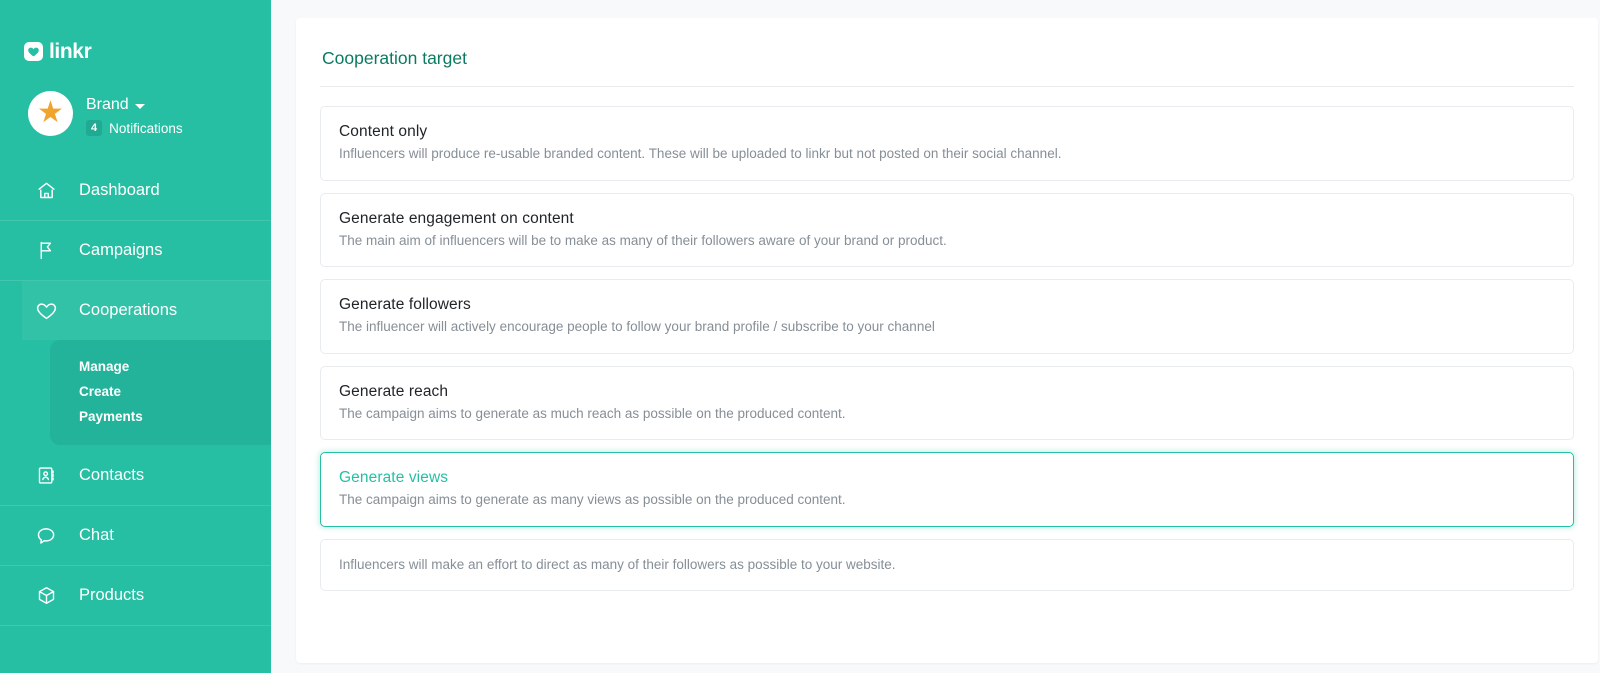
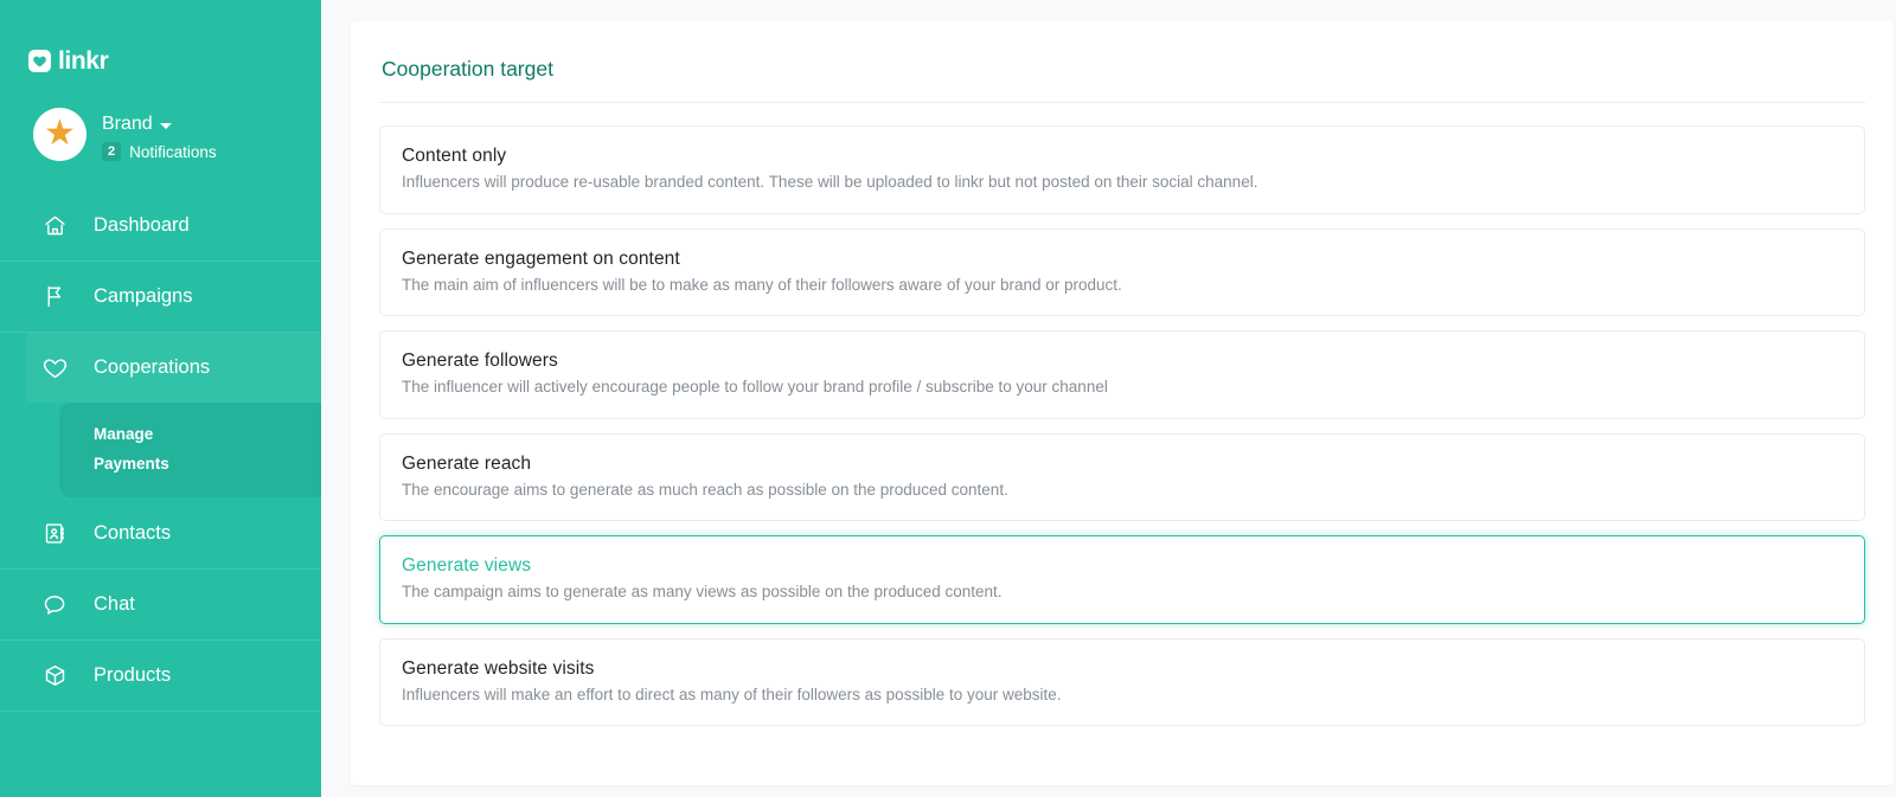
  linkr
  ★
  Brand
- 4
+ 2
  Notifications
  Dashboard
  Campaigns
  Cooperations
  Manage
- Create
  Payments
  Contacts
  Chat
  Products
  Cooperation target
  Content only
  Influencers will produce re-usable branded content. These will be uploaded to linkr but not posted on their social channel.
  Generate engagement on content
  The main aim of influencers will be to make as many of their followers aware of your brand or product.
  Generate followers
  The influencer will actively encourage people to follow your brand profile / subscribe to your channel
  Generate reach
- The campaign aims to generate as much reach as possible on the produced content.
+ The encourage aims to generate as much reach as possible on the produced content.
  Generate views
  The campaign aims to generate as many views as possible on the produced content.
+ Generate website visits
  Influencers will make an effort to direct as many of their followers as possible to your website.
